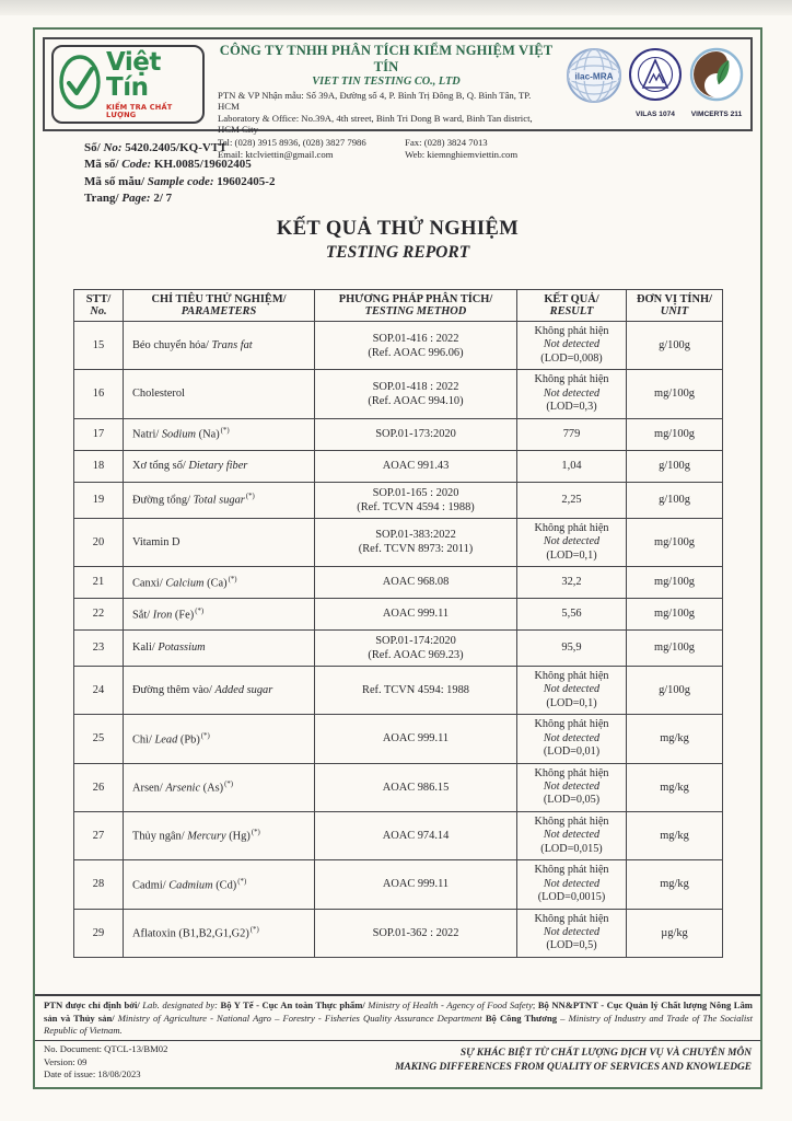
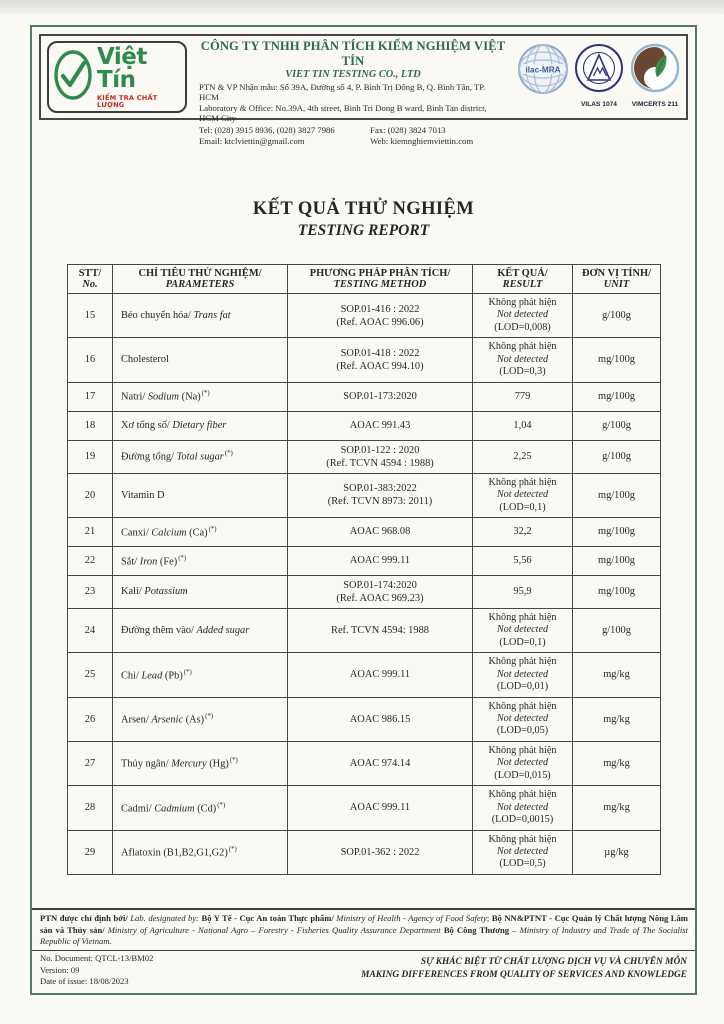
  Việt Tín
  KIỂM TRA CHẤT LƯỢNG
  CÔNG TY TNHH PHÂN TÍCH KIỂM NGHIỆM VIỆT TÍN
  VIET TIN TESTING CO., LTD
  PTN & VP Nhận mẫu: Số 39A, Đường số 4, P. Bình Trị Đông B, Q. Bình Tân, TP. HCM
  Laboratory & Office: No.39A, 4th street, Binh Tri Dong B ward, Binh Tan district, HCM City
  Tel: (028) 3915 8936, (028) 3827 7986
  Fax: (028) 3824 7013
  Email: ktclviettin@gmail.com
  Web: kiemnghiemviettin.com
  ilac-MRA
- Số/ No: 5420.2405/KQ-VTT
- Mã số/ Code: KH.0085/19602405
- Mã số mẫu/ Sample code: 19602405-2
- Trang/ Page: 2/ 7
  KẾT QUẢ THỬ NGHIỆM
  TESTING REPORT
  STT/No.	CHỈ TIÊU THỬ NGHIỆM/PARAMETERS	PHƯƠNG PHÁP PHÂN TÍCH/TESTING METHOD	KẾT QUẢ/RESULT	ĐƠN VỊ TÍNH/UNIT
  15	Béo chuyển hóa/ Trans fat	SOP.01-416 : 2022(Ref. AOAC 996.06)	Không phát hiệnNot detected(LOD=0,008)	g/100g
  16	Cholesterol	SOP.01-418 : 2022(Ref. AOAC 994.10)	Không phát hiệnNot detected(LOD=0,3)	mg/100g
  17	Natri/ Sodium (Na)	SOP.01-173:2020	779	mg/100g
  18	Xơ tổng số/ Dietary fiber	AOAC 991.43	1,04	g/100g
- 19	Đường tổng/ Total sugar	SOP.01-165 : 2020(Ref. TCVN 4594 : 1988)	2,25	g/100g
+ 19	Đường tổng/ Total sugar	SOP.01-122 : 2020(Ref. TCVN 4594 : 1988)	2,25	g/100g
  20	Vitamin D	SOP.01-383:2022(Ref. TCVN 8973: 2011)	Không phát hiệnNot detected(LOD=0,1)	mg/100g
  21	Canxi/ Calcium (Ca)	AOAC 968.08	32,2	mg/100g
  22	Sắt/ Iron (Fe)	AOAC 999.11	5,56	mg/100g
  23	Kali/ Potassium	SOP.01-174:2020(Ref. AOAC 969.23)	95,9	mg/100g
  24	Đường thêm vào/ Added sugar	Ref. TCVN 4594: 1988	Không phát hiệnNot detected(LOD=0,1)	g/100g
  25	Chì/ Lead (Pb)	AOAC 999.11	Không phát hiệnNot detected(LOD=0,01)	mg/kg
  26	Arsen/ Arsenic (As)	AOAC 986.15	Không phát hiệnNot detected(LOD=0,05)	mg/kg
  27	Thủy ngân/ Mercury (Hg)	AOAC 974.14	Không phát hiệnNot detected(LOD=0,015)	mg/kg
  28	Cadmi/ Cadmium (Cd)	AOAC 999.11	Không phát hiệnNot detected(LOD=0,0015)	mg/kg
  29	Aflatoxin (B1,B2,G1,G2)	SOP.01-362 : 2022	Không phát hiệnNot detected(LOD=0,5)	µg/kg
  PTN được chỉ định bởi/ Lab. designated by: Bộ Y Tế - Cục An toàn Thực phẩm/ Ministry of Health - Agency of Food Safety; Bộ NN&PTNT - Cục Quản lý Chất lượng Nông Lâm sản và Thủy sản/ Ministry of Agriculture - National Agro – Forestry - Fisheries Quality Assurance Department Bộ Công Thương – Ministry of Industry and Trade of The Socialist Republic of Vietnam.
  No. Document: QTCL-13/BM02
  Version: 09
  Date of issue: 18/08/2023
  SỰ KHÁC BIỆT TỪ CHẤT LƯỢNG DỊCH VỤ VÀ CHUYÊN MÔN
  MAKING DIFFERENCES FROM QUALITY OF SERVICES AND KNOWLEDGE
